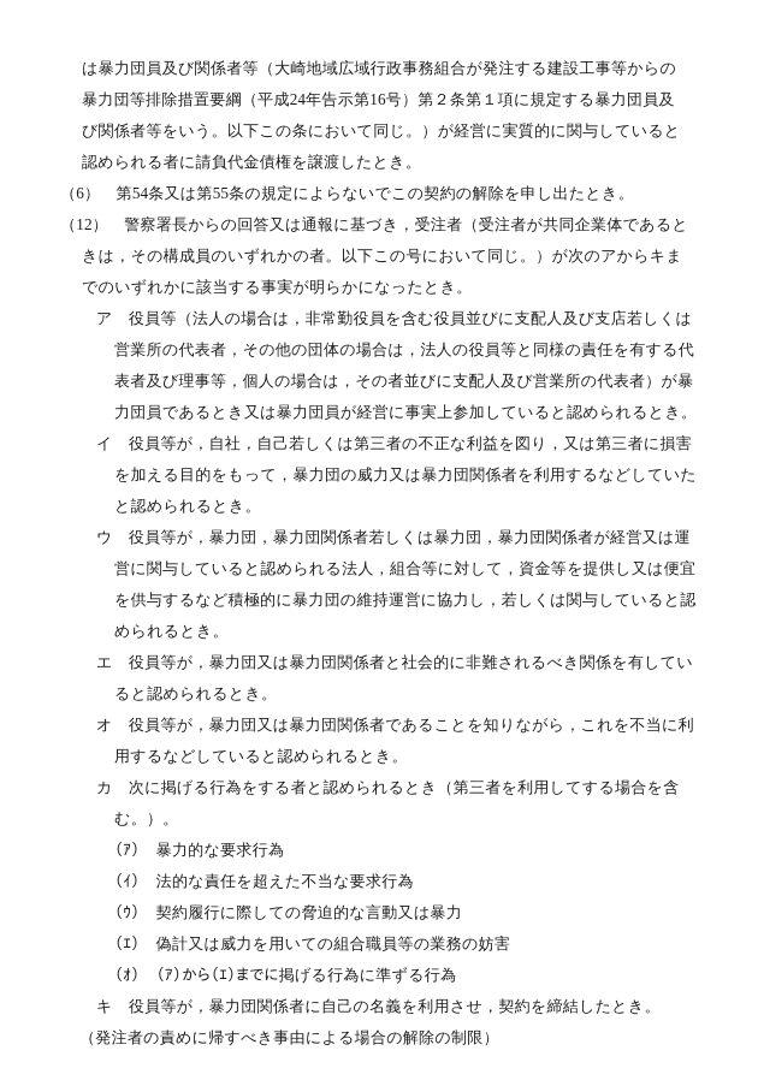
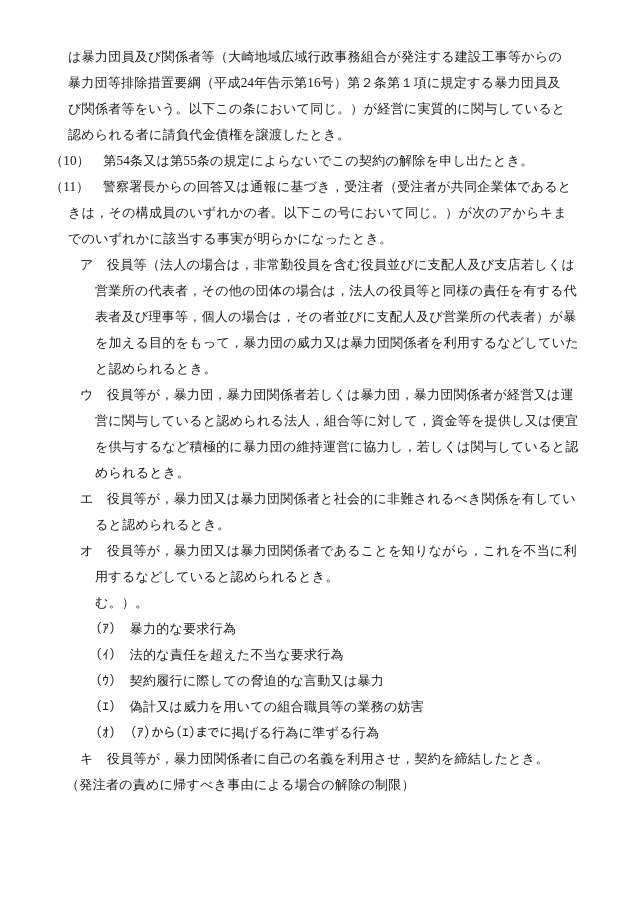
  は暴力団員及び関係者等（大崎地域広域行政事務組合が発注する建設工事等からの
  暴力団等排除措置要綱（平成24年告示第16号）第２条第１項に規定する暴力団員及
  び関係者等をいう。以下この条において同じ。）が経営に実質的に関与していると
  認められる者に請負代金債権を譲渡したとき。
- （6） 第54条又は第55条の規定によらないでこの契約の解除を申し出たとき。
+ （10） 第54条又は第55条の規定によらないでこの契約の解除を申し出たとき。
- （12） 警察署長からの回答又は通報に基づき，受注者（受注者が共同企業体であると
+ （11） 警察署長からの回答又は通報に基づき，受注者（受注者が共同企業体であると
  きは，その構成員のいずれかの者。以下この号において同じ。）が次のアからキま
  でのいずれかに該当する事実が明らかになったとき。
  ア 役員等（法人の場合は，非常勤役員を含む役員並びに支配人及び支店若しくは
  営業所の代表者，その他の団体の場合は，法人の役員等と同様の責任を有する代
  表者及び理事等，個人の場合は，その者並びに支配人及び営業所の代表者）が暴
- 力団員であるとき又は暴力団員が経営に事実上参加していると認められるとき。
- イ 役員等が，自社，自己若しくは第三者の不正な利益を図り，又は第三者に損害
  を加える目的をもって，暴力団の威力又は暴力団関係者を利用するなどしていた
  と認められるとき。
  ウ 役員等が，暴力団，暴力団関係者若しくは暴力団，暴力団関係者が経営又は運
  営に関与していると認められる法人，組合等に対して，資金等を提供し又は便宜
  を供与するなど積極的に暴力団の維持運営に協力し，若しくは関与していると認
  められるとき。
  エ 役員等が，暴力団又は暴力団関係者と社会的に非難されるべき関係を有してい
  ると認められるとき。
  オ 役員等が，暴力団又は暴力団関係者であることを知りながら，これを不当に利
  用するなどしていると認められるとき。
- カ 次に掲げる行為をする者と認められるとき（第三者を利用してする場合を含
  む。）。
  （ｱ） 暴力的な要求行為
  （ｲ） 法的な責任を超えた不当な要求行為
  （ｳ） 契約履行に際しての脅迫的な言動又は暴力
  （ｴ） 偽計又は威力を用いての組合職員等の業務の妨害
  （ｵ） （ｱ）から（ｴ）までに掲げる行為に準ずる行為
  キ 役員等が，暴力団関係者に自己の名義を利用させ，契約を締結したとき。
  （発注者の責めに帰すべき事由による場合の解除の制限）
